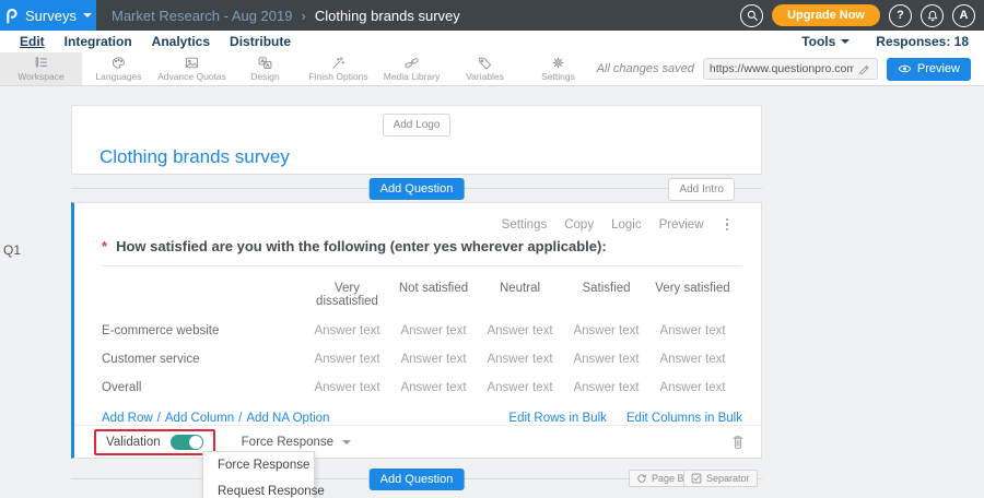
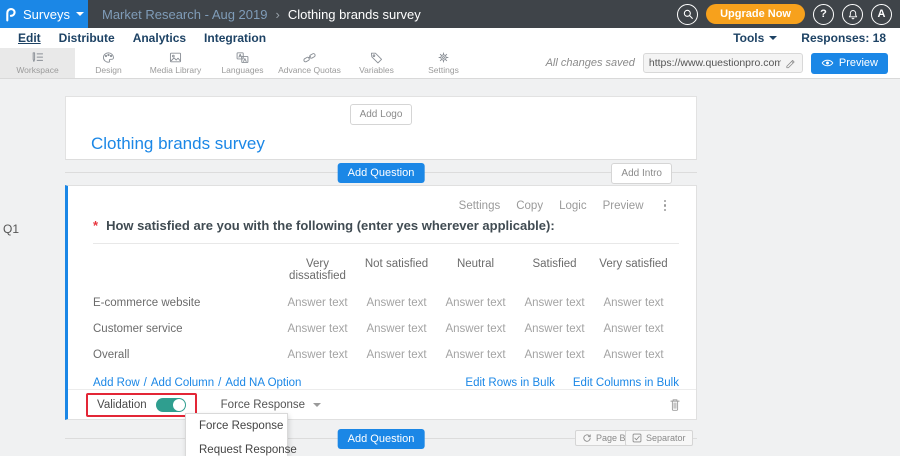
  Surveys
  Market Research - Aug 2019
  ›
  Clothing brands survey
  Upgrade Now
  ?
  A
  Edit
- Integration
+ Distribute
  Analytics
- Distribute
+ Integration
  Tools
  Responses: 18
  Workspace
- Languages
+ Design
- Advance Quotas
+ Media Library
- Design
+ Languages
- Finish Options
- Media Library
+ Advance Quotas
  Variables
  Settings
  All changes saved
  https://www.questionpro.com
  Preview
  Add Logo
  Clothing brands survey
  Add Question
  Add Intro
  Q1
  Settings
  Copy
  Logic
  Preview
  *
  How satisfied are you with the following (enter yes wherever applicable):
  Very dissatisfied
  Not satisfied
  Neutral
  Satisfied
  Very satisfied
  E-commerce website
  Answer text
  Answer text
  Answer text
  Answer text
  Answer text
  Customer service
  Answer text
  Answer text
  Answer text
  Answer text
  Answer text
  Overall
  Answer text
  Answer text
  Answer text
  Answer text
  Answer text
  Add Row
  /
  Add Column
  /
  Add NA Option
  Edit Rows in Bulk
  Edit Columns in Bulk
  Validation
  Force Response
  Force Response
  Request Response
  Add Question
  Separator
